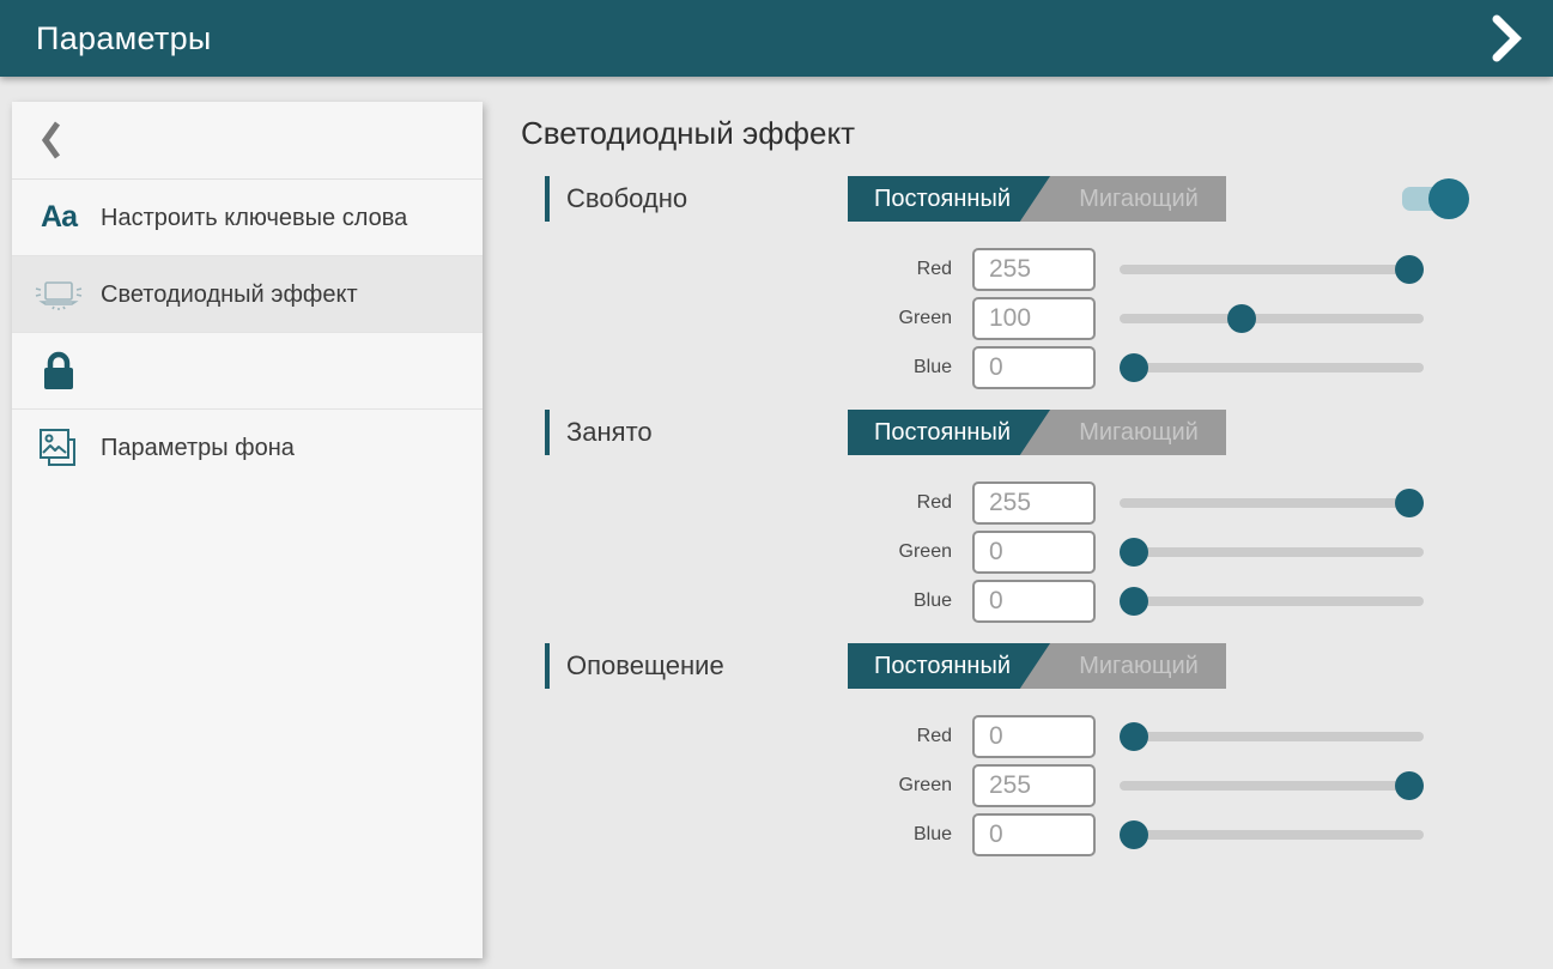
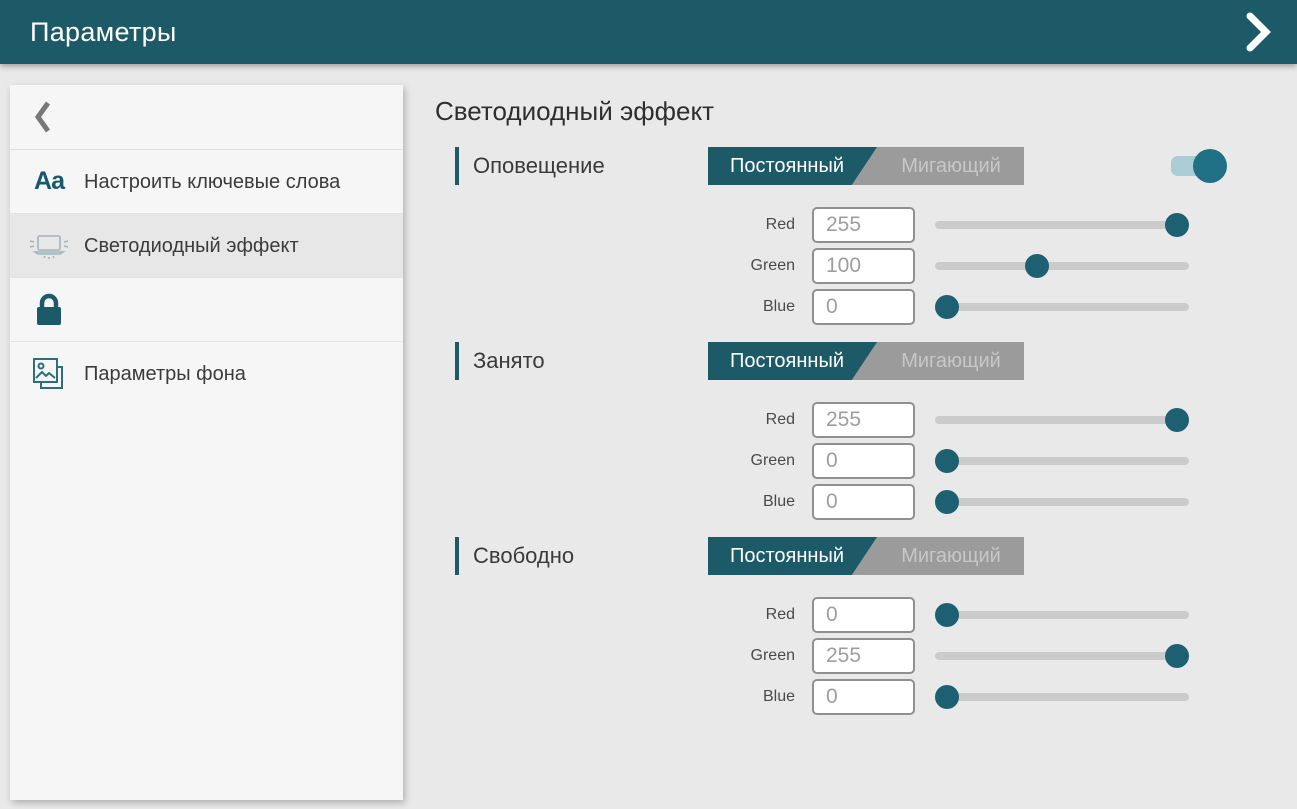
  Параметры
  Aa
  Настроить ключевые слова
  Светодиодный эффект
  Параметры фона
  Светодиодный эффект
- Свободно
+ Оповещение
  Постоянный
  Мигающий
  Red
  255
  Green
  100
  Blue
  0
  Занято
  Постоянный
  Мигающий
  Red
  255
  Green
  0
  Blue
  0
- Оповещение
+ Свободно
  Постоянный
  Мигающий
  Red
  0
  Green
  255
  Blue
  0
